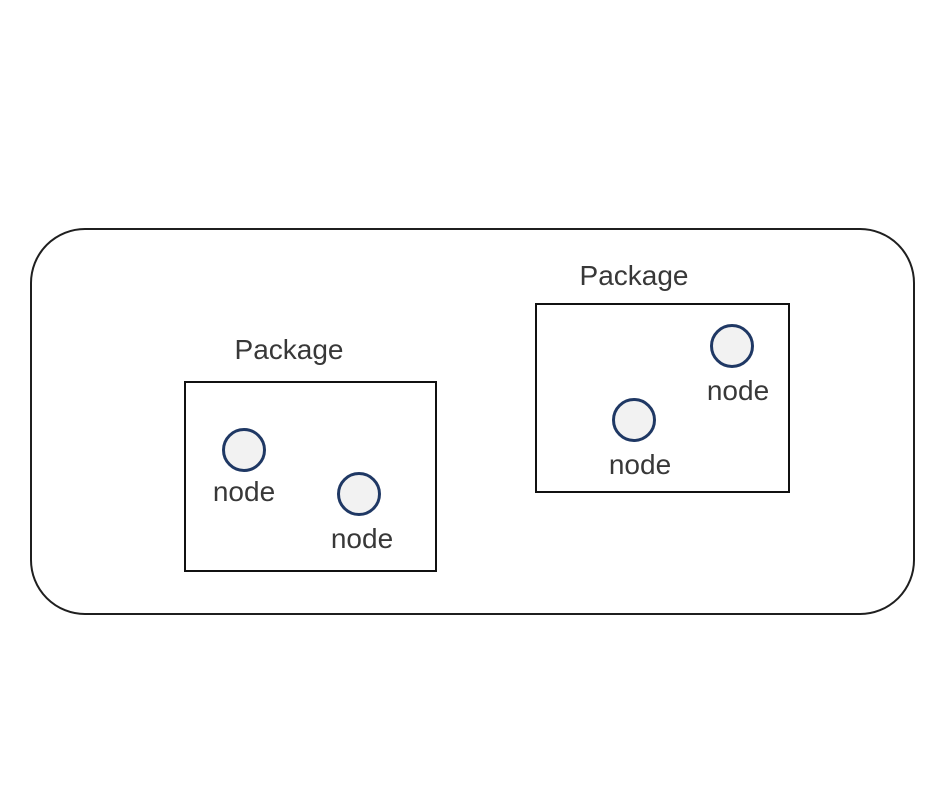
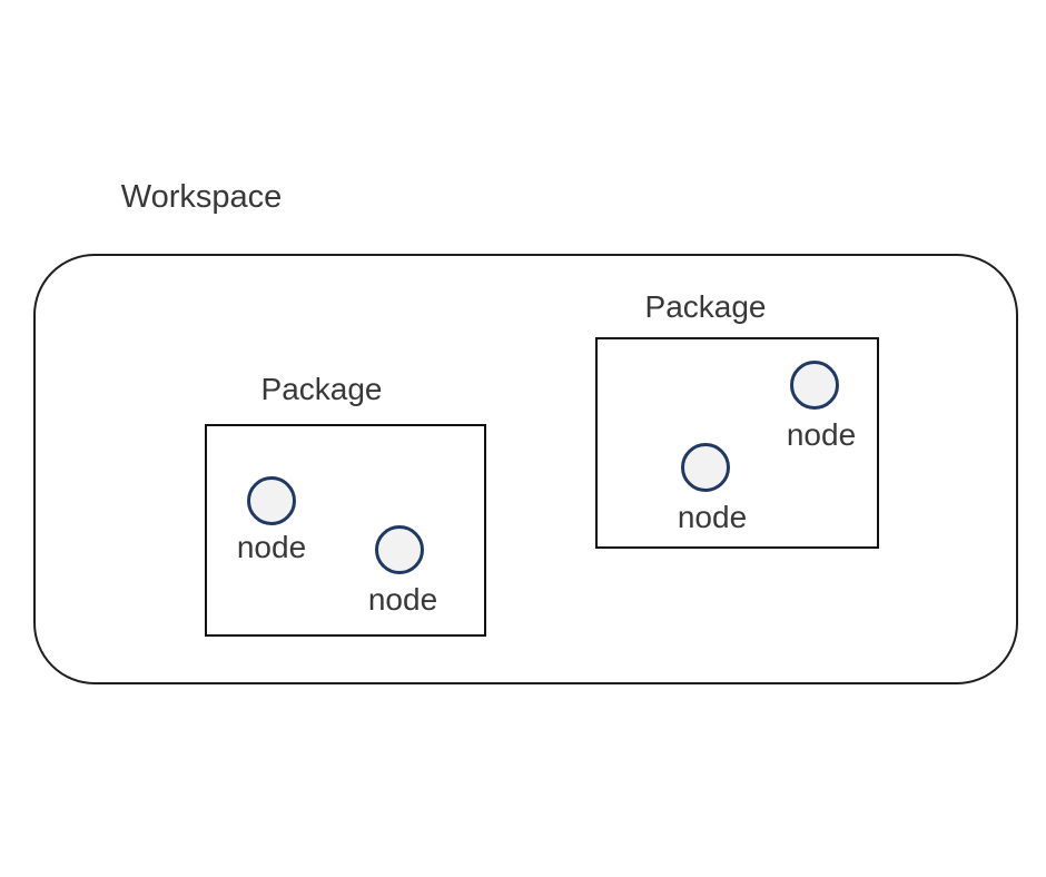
+ Workspace
  Package
  node
  node
  Package
  node
  node
